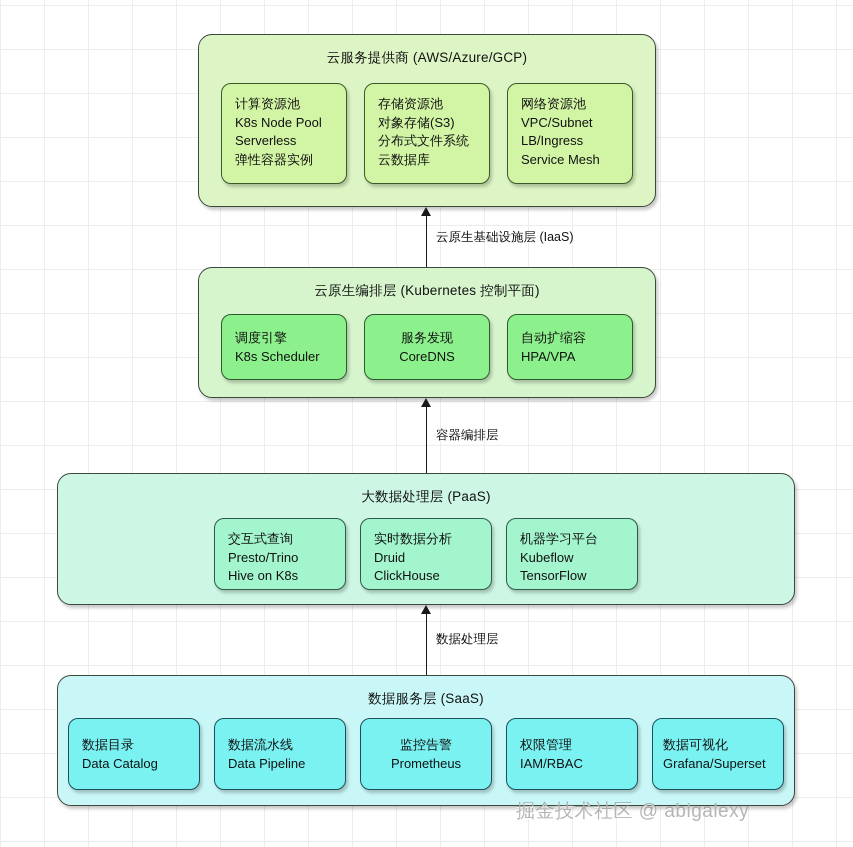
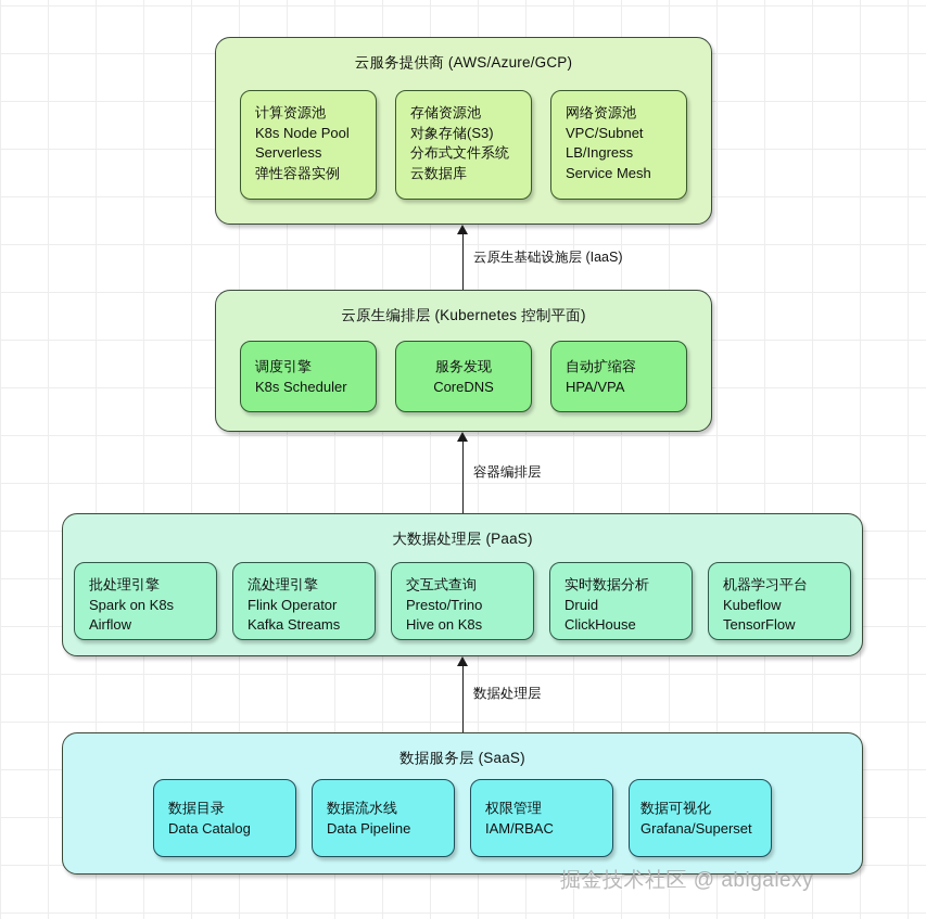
  云服务提供商 (AWS/Azure/GCP)
  计算资源池
  K8s Node Pool
  Serverless
  弹性容器实例
  存储资源池
  对象存储(S3)
  分布式文件系统
  云数据库
  网络资源池
  VPC/Subnet
  LB/Ingress
  Service Mesh
  云原生基础设施层 (IaaS)
  云原生编排层 (Kubernetes 控制平面)
  调度引擎
  K8s Scheduler
  服务发现
  CoreDNS
  自动扩缩容
  HPA/VPA
  容器编排层
  大数据处理层 (PaaS)
+ 批处理引擎
+ Spark on K8s
+ Airflow
+ 流处理引擎
+ Flink Operator
+ Kafka Streams
  交互式查询
  Presto/Trino
  Hive on K8s
  实时数据分析
  Druid
  ClickHouse
  机器学习平台
  Kubeflow
  TensorFlow
  数据处理层
  数据服务层 (SaaS)
  数据目录
  Data Catalog
  数据流水线
  Data Pipeline
- 监控告警
- Prometheus
  权限管理
  IAM/RBAC
  数据可视化
  Grafana/Superset
  掘金技术社区 @ abigalexy
